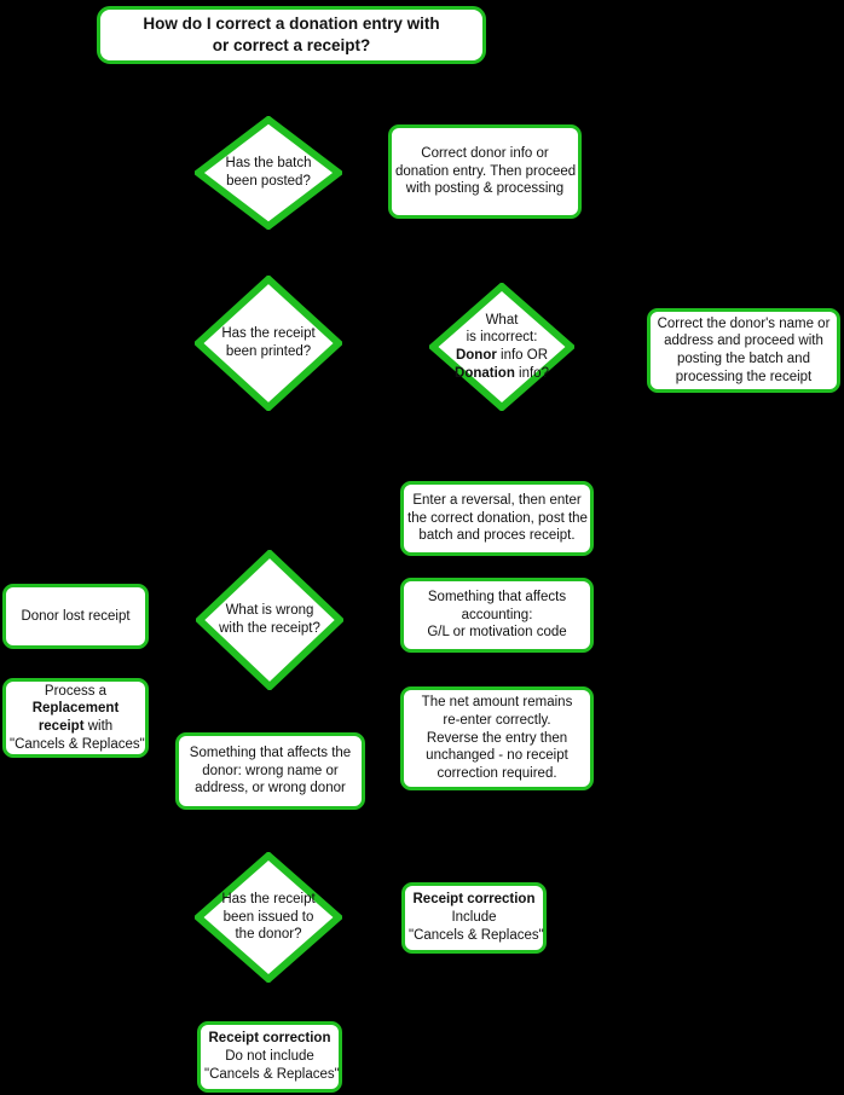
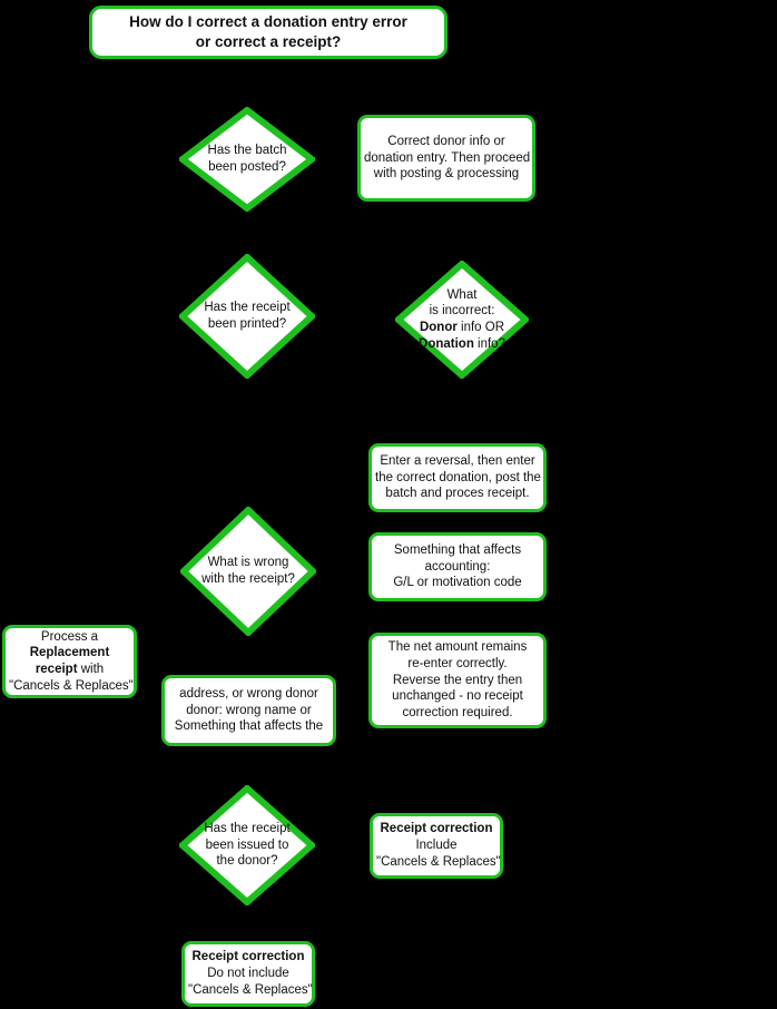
- How do I correct a donation entry with
+ How do I correct a donation entry error
  or correct a receipt?
  Has the batch
  been posted?
  Correct donor info or
  donation entry. Then proceed
  with posting & processing
  Has the receipt
  been printed?
  What
  is incorrect:
  Donor info OR
  Donation info?
- Correct the donor's name or
- address and proceed with
- posting the batch and
- processing the receipt
  Enter a reversal, then enter
  the correct donation, post the
  batch and proces receipt.
- Donor lost receipt
  What is wrong
  with the receipt?
  Something that affects
  accounting:
  G/L or motivation code
  Process a
  Replacement
  receipt with
  "Cancels & Replaces"
  The net amount remains
  re-enter correctly.
  Reverse the entry then
  unchanged - no receipt
  correction required.
- Something that affects the
+ address, or wrong donor
  donor: wrong name or
- address, or wrong donor
+ Something that affects the
  Has the receipt
  been issued to
  the donor?
  Receipt correction
  Include
  "Cancels & Replaces"
  Receipt correction
  Do not include
  "Cancels & Replaces"
